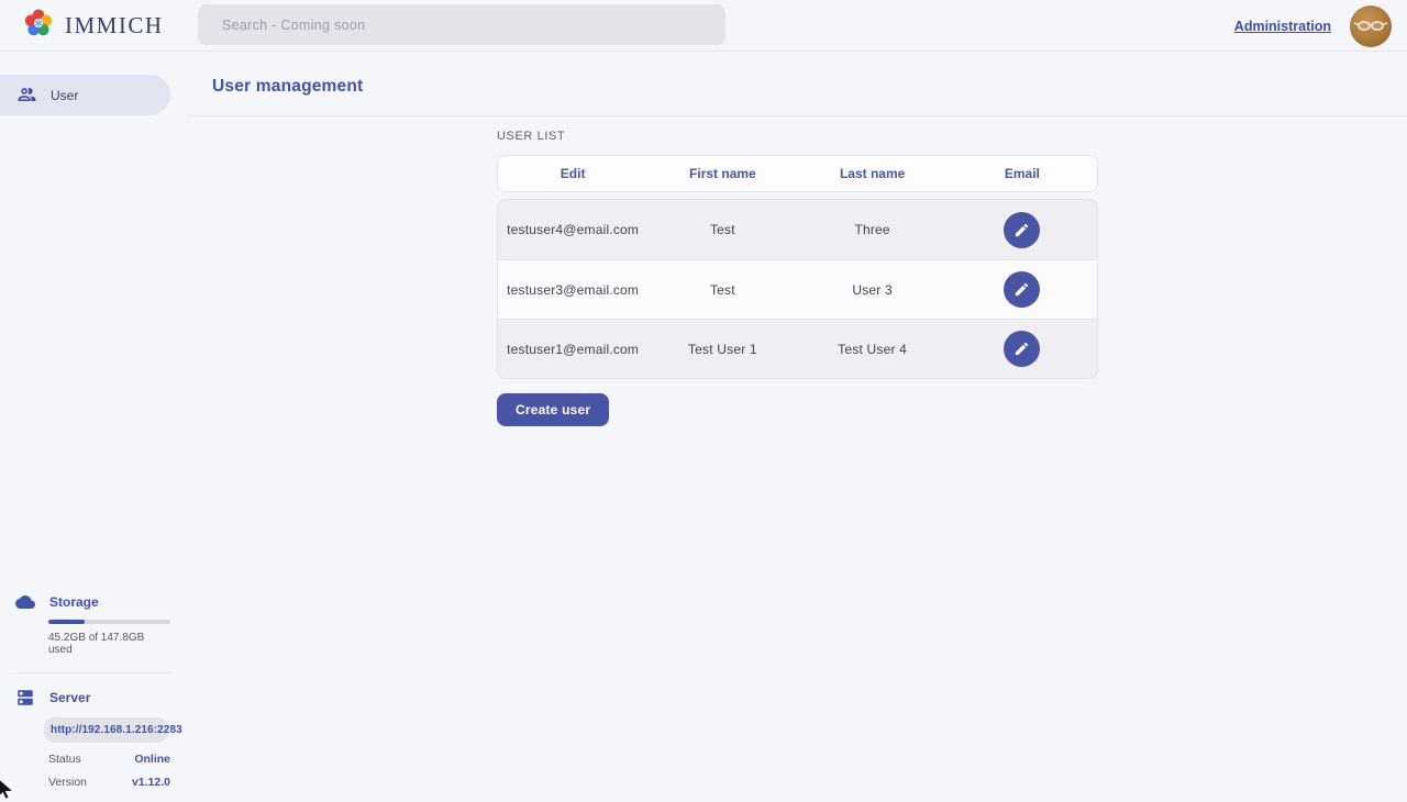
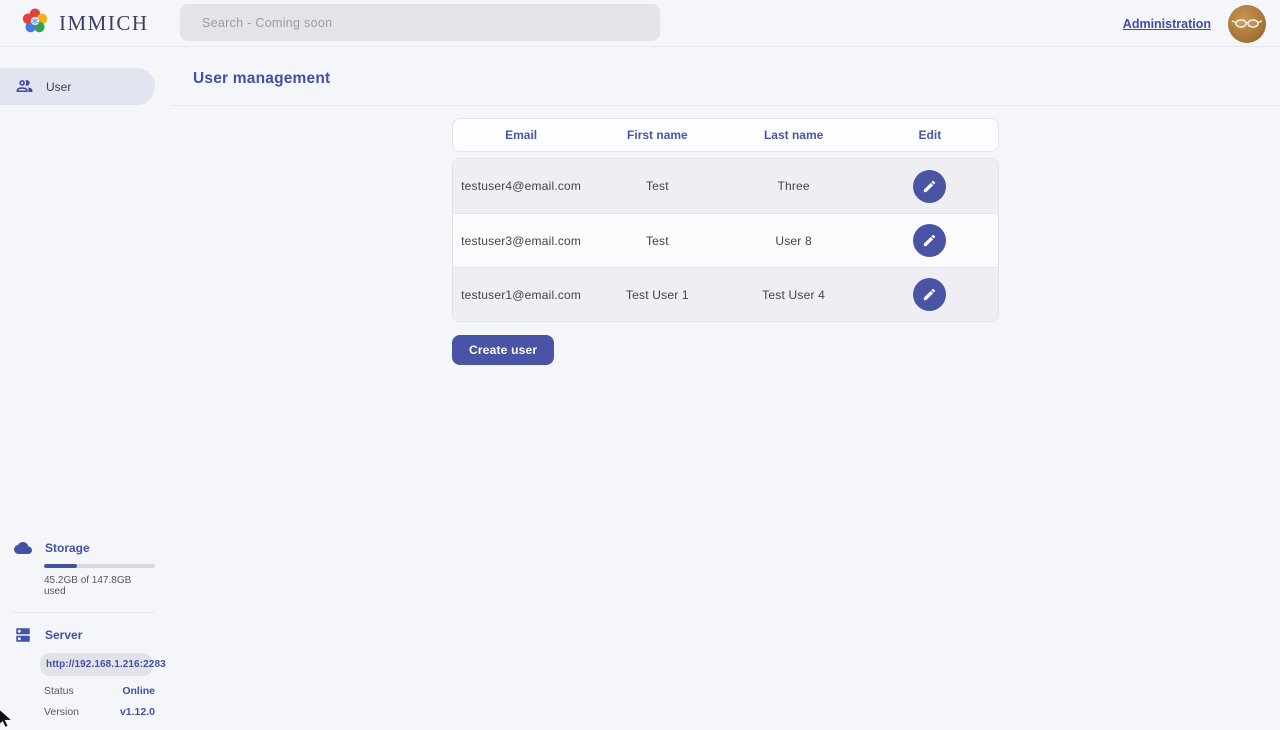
  IMMICH
  Search - Coming soon
  Administration
  User
  Storage
  45.2GB of 147.8GB used
  Server
  http://192.168.1.216:2283
  Status
  Online
  Version
  v1.12.0
  User management
- USER LIST
- Edit
+ Email
  First name
  Last name
- Email
+ Edit
  testuser4@email.com
  Test
  Three
  testuser3@email.com
  Test
- User 3
+ User 8
  testuser1@email.com
  Test User 1
  Test User 4
  Create user
